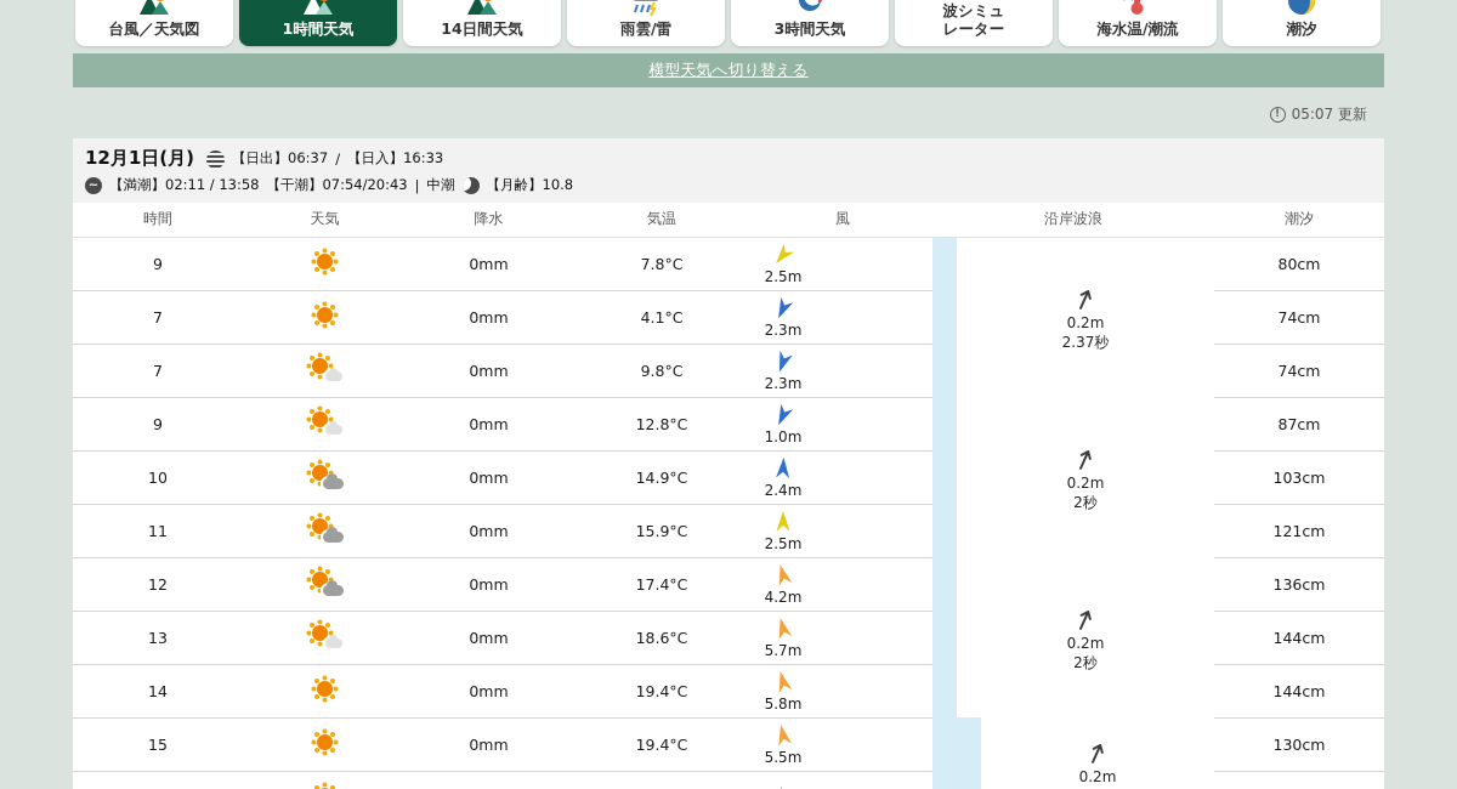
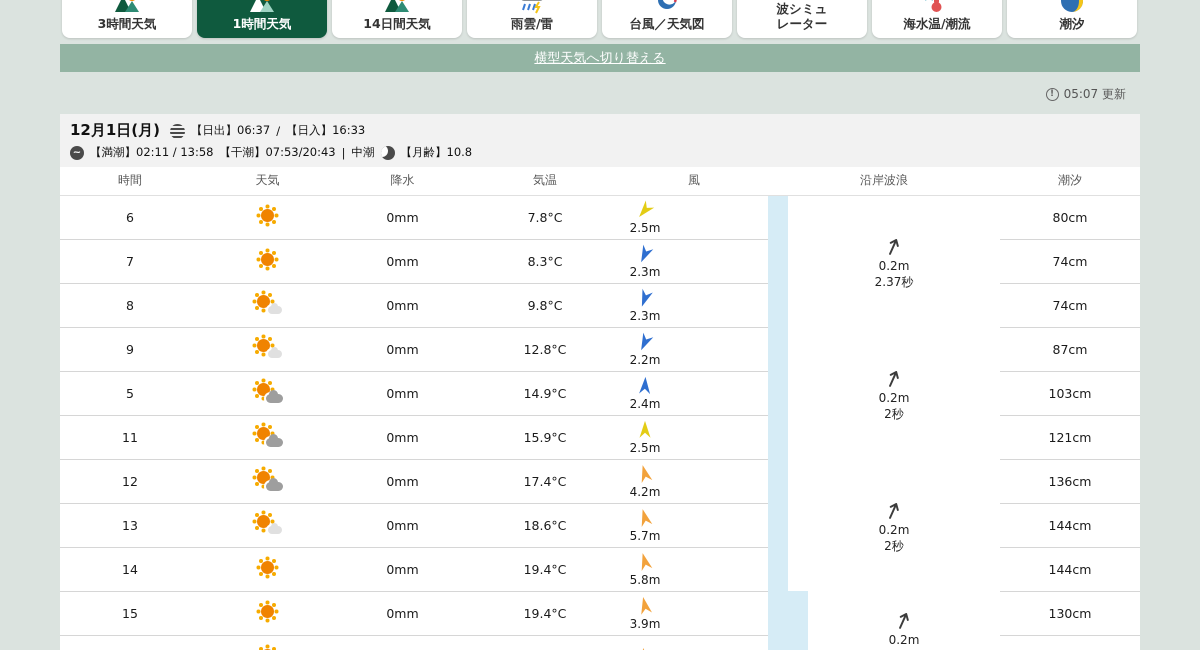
- 台風／天気図
+ 3時間天気
  1時間天気
  14日間天気
  雨雲/雷
- 3時間天気
+ 台風／天気図
  波シミュ
  レーター
  海水温/潮流
  潮汐
  横型天気へ切り替える
  !
  05:07 更新
  12月1日(月)
  【日出】06:37
  /
  【日入】16:33
  ~
  【満潮】02:11 / 13:58
- 【干潮】07:54/20:43
+ 【干潮】07:53/20:43
  |
  中潮
  【月齢】10.8
  時間	天気	降水	気温	風	沿岸波浪	潮汐
- 9		0mm	7.8°C	2.5m	0.2m2.37秒	80cm
+ 6		0mm	7.8°C	2.5m	0.2m2.37秒	80cm
- 7		0mm	4.1°C	2.3m	74cm
+ 7		0mm	8.3°C	2.3m	74cm
- 7		0mm	9.8°C	2.3m	74cm
+ 8		0mm	9.8°C	2.3m	74cm
- 9		0mm	12.8°C	1.0m	0.2m2秒	87cm
+ 9		0mm	12.8°C	2.2m	0.2m2秒	87cm
- 10		0mm	14.9°C	2.4m	103cm
+ 5		0mm	14.9°C	2.4m	103cm
  11		0mm	15.9°C	2.5m	121cm
  12		0mm	17.4°C	4.2m	0.2m2秒	136cm
  13		0mm	18.6°C	5.7m	144cm
  14		0mm	19.4°C	5.8m	144cm
- 15		0mm	19.4°C	5.5m	0.2m	130cm
+ 15		0mm	19.4°C	3.9m	0.2m	130cm
